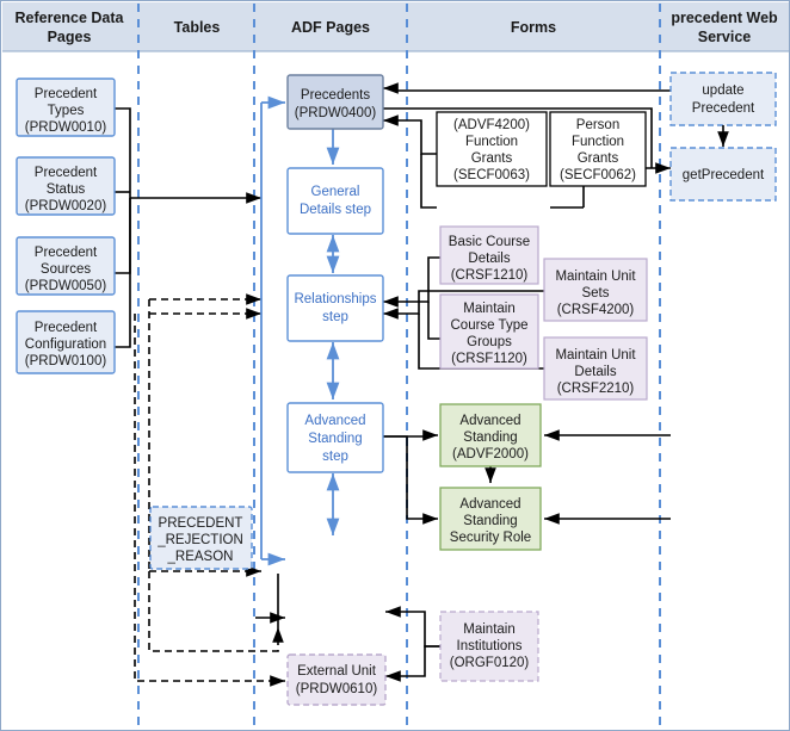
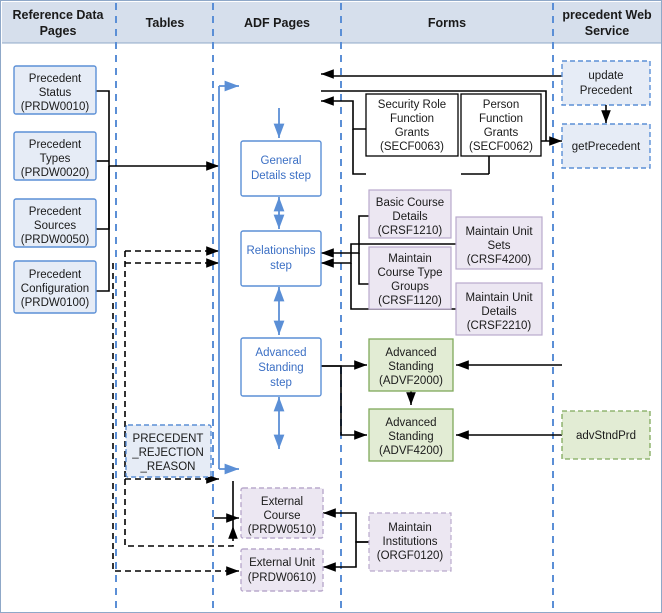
  Precedent
- Types
+ Status
  (PRDW0010)
  Precedent
- Status
+ Types
  (PRDW0020)
  Precedent
  Sources
  (PRDW0050)
  Precedent
  Configuration
  (PRDW0100)
  PRECEDENT
  _REJECTION
  _REASON
- Precedents
- (PRDW0400)
  General
  Details step
  Relationships
  step
  Advanced
  Standing
  step
+ External
+ Course
+ (PRDW0510)
  External Unit
  (PRDW0610)
- (ADVF4200)
+ Security Role
  Function
  Grants
  (SECF0063)
  Person
  Function
  Grants
  (SECF0062)
  Basic Course
  Details
  (CRSF1210)
  Maintain
  Course Type
  Groups
  (CRSF1120)
  Maintain Unit
  Sets
  (CRSF4200)
  Maintain Unit
  Details
  (CRSF2210)
  Advanced
  Standing
  (ADVF2000)
  Advanced
  Standing
- Security Role
+ (ADVF4200)
  Maintain
  Institutions
  (ORGF0120)
  update
  Precedent
  getPrecedent
+ advStndPrd
  Reference Data
  Pages
  Tables
  ADF Pages
  Forms
  precedent Web
  Service
